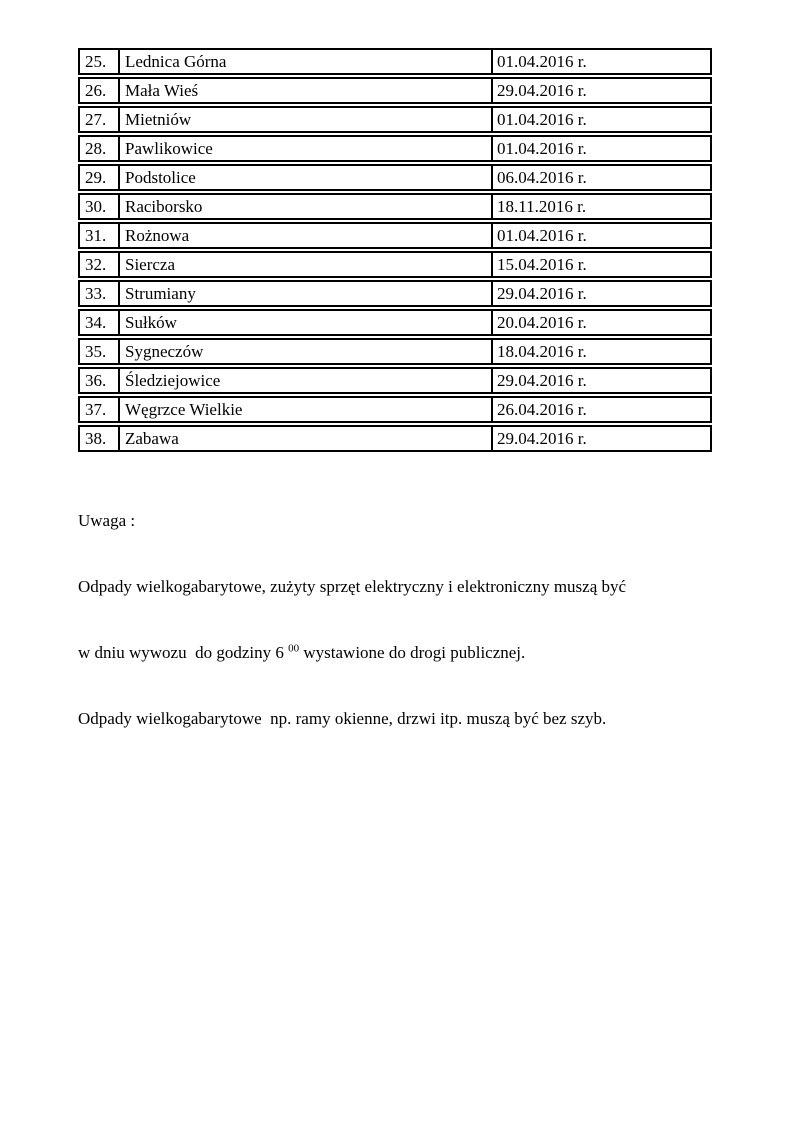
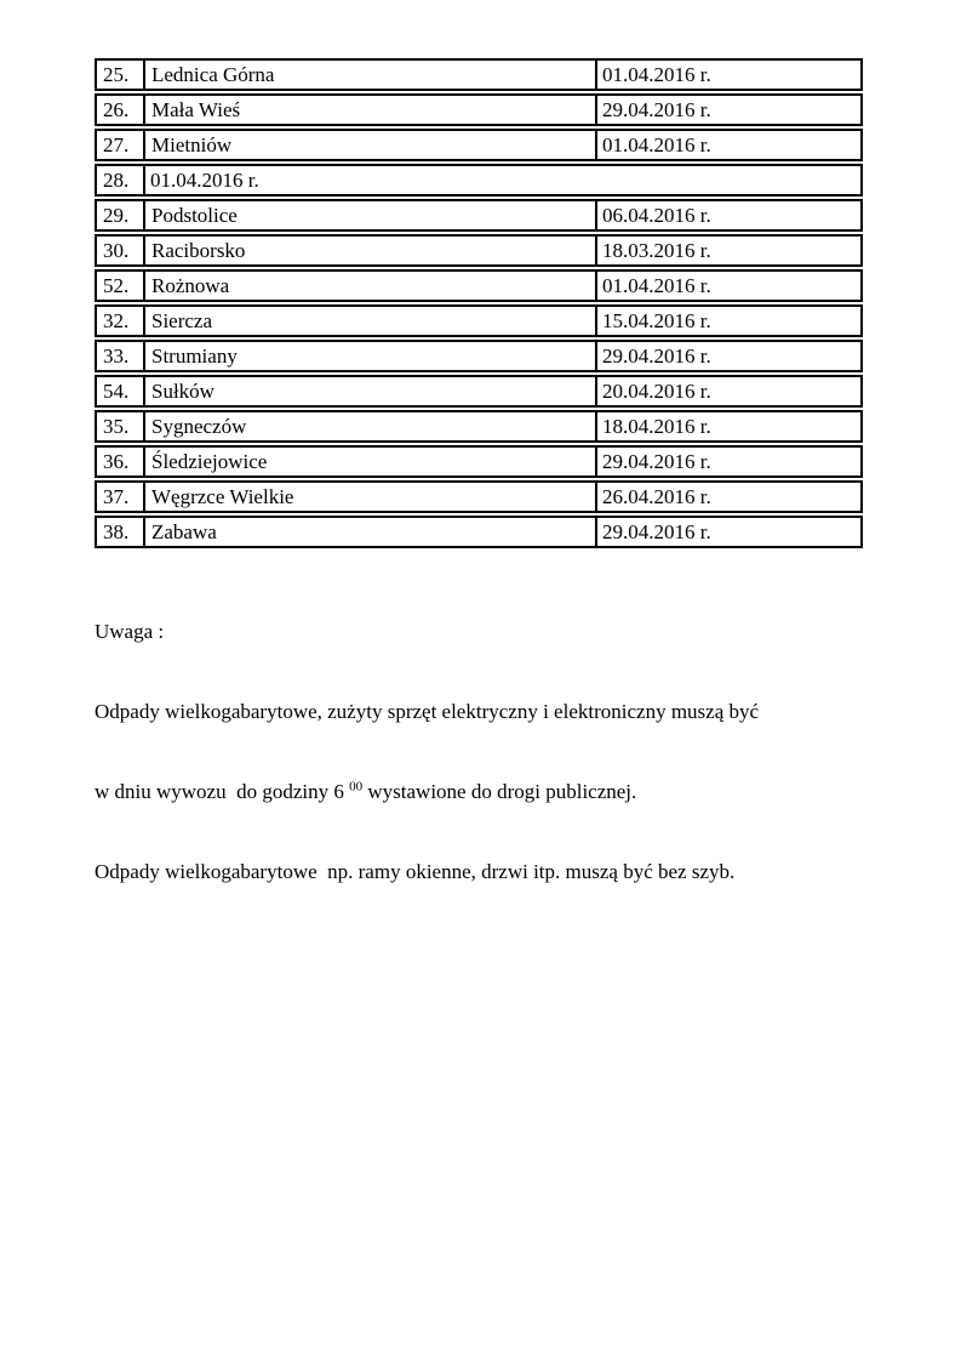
  25.
  Lednica Górna
  01.04.2016 r.
  26.
  Mała Wieś
  29.04.2016 r.
  27.
  Mietniów
  01.04.2016 r.
  28.
- Pawlikowice
  01.04.2016 r.
  29.
  Podstolice
  06.04.2016 r.
  30.
  Raciborsko
- 18.11.2016 r.
+ 18.03.2016 r.
- 31.
+ 52.
  Rożnowa
  01.04.2016 r.
  32.
  Siercza
  15.04.2016 r.
  33.
  Strumiany
  29.04.2016 r.
- 34.
+ 54.
  Sułków
  20.04.2016 r.
  35.
  Sygneczów
  18.04.2016 r.
  36.
  Śledziejowice
  29.04.2016 r.
  37.
  Węgrzce Wielkie
  26.04.2016 r.
  38.
  Zabawa
  29.04.2016 r.
  Uwaga :
  Odpady wielkogabarytowe, zużyty sprzęt elektryczny i elektroniczny muszą być
  w dniu wywozu do godziny 6 00 wystawione do drogi publicznej.
  Odpady wielkogabarytowe np. ramy okienne, drzwi itp. muszą być bez szyb.
